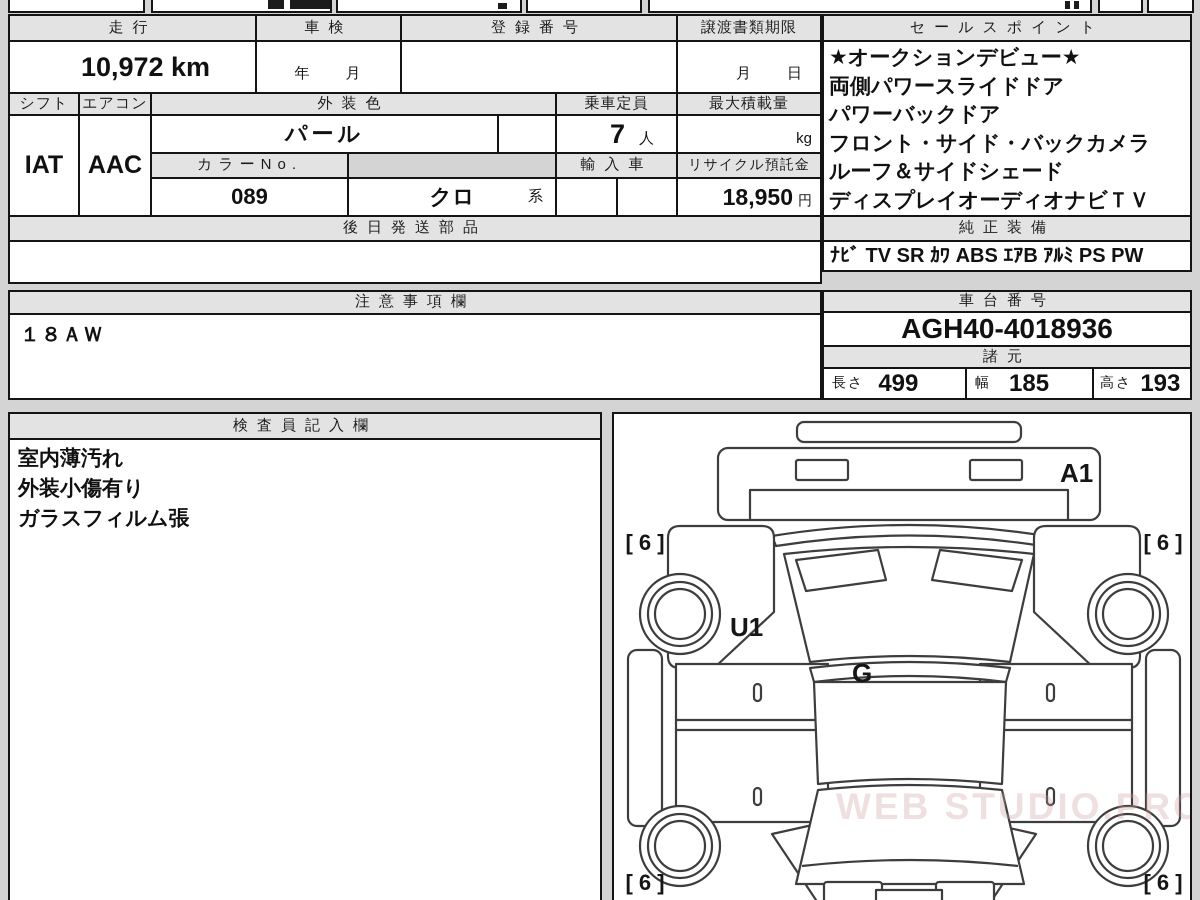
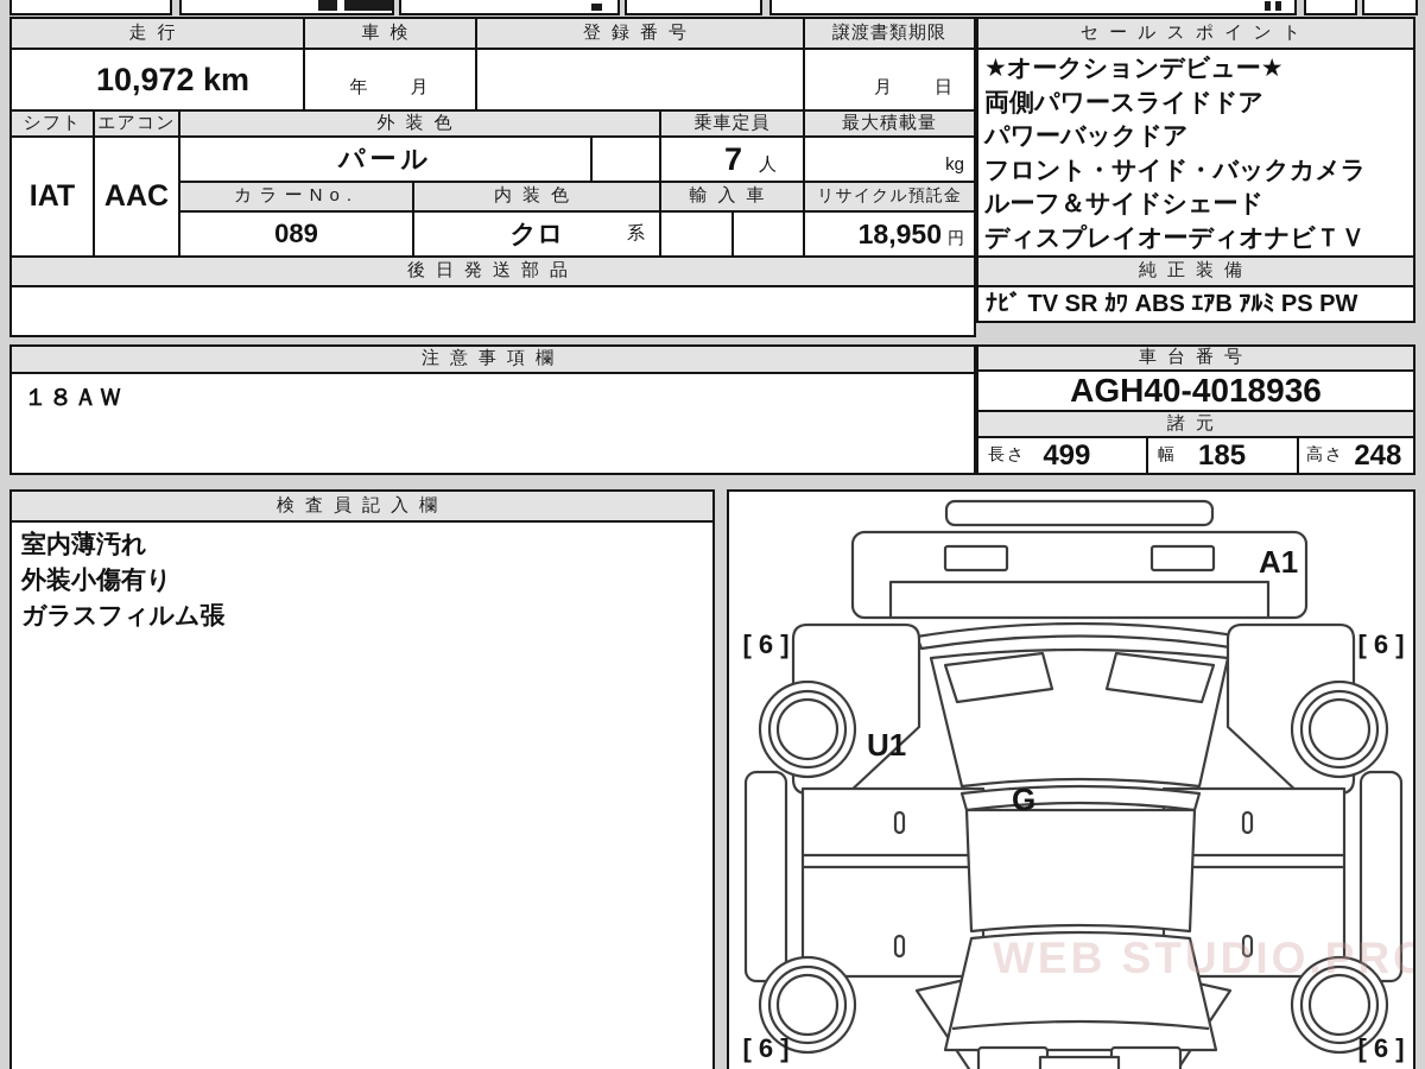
  走行
  車検
  登録番号
  譲渡書類期限
  10,972 km
  年 月
  月 日
  シフト
  エアコン
  外装色
  乗車定員
  最大積載量
  IAT
  AAC
  パール
  7
  人
  kg
  カラーNo.
+ 内装色
  輸入車
  リサイクル預託金
  089
  クロ
  系
  18,950
  円
  後日発送部品
  セールスポイント
  ★オークションデビュー★
  両側パワースライドドア
  パワーバックドア
  フロント・サイド・バックカメラ
  ルーフ＆サイドシェード
  ディスプレイオーディオナビＴＶ
  純正装備
  ﾅﾋﾞ TV SR ｶﾜ ABS ｴｱB ｱﾙﾐ PS PW
  注意事項欄
  １８ＡＷ
  車台番号
  AGH40-4018936
  諸元
  長さ
  499
  幅
  185
  高さ
- 193
+ 248
  検査員記入欄
  室内薄汚れ
  外装小傷有り
  ガラスフィルム張
  WEB STUDIO.PRO
  A1
  U1
  G
  [ 6 ]
  [ 6 ]
  [ 6 ]
  [ 6 ]
